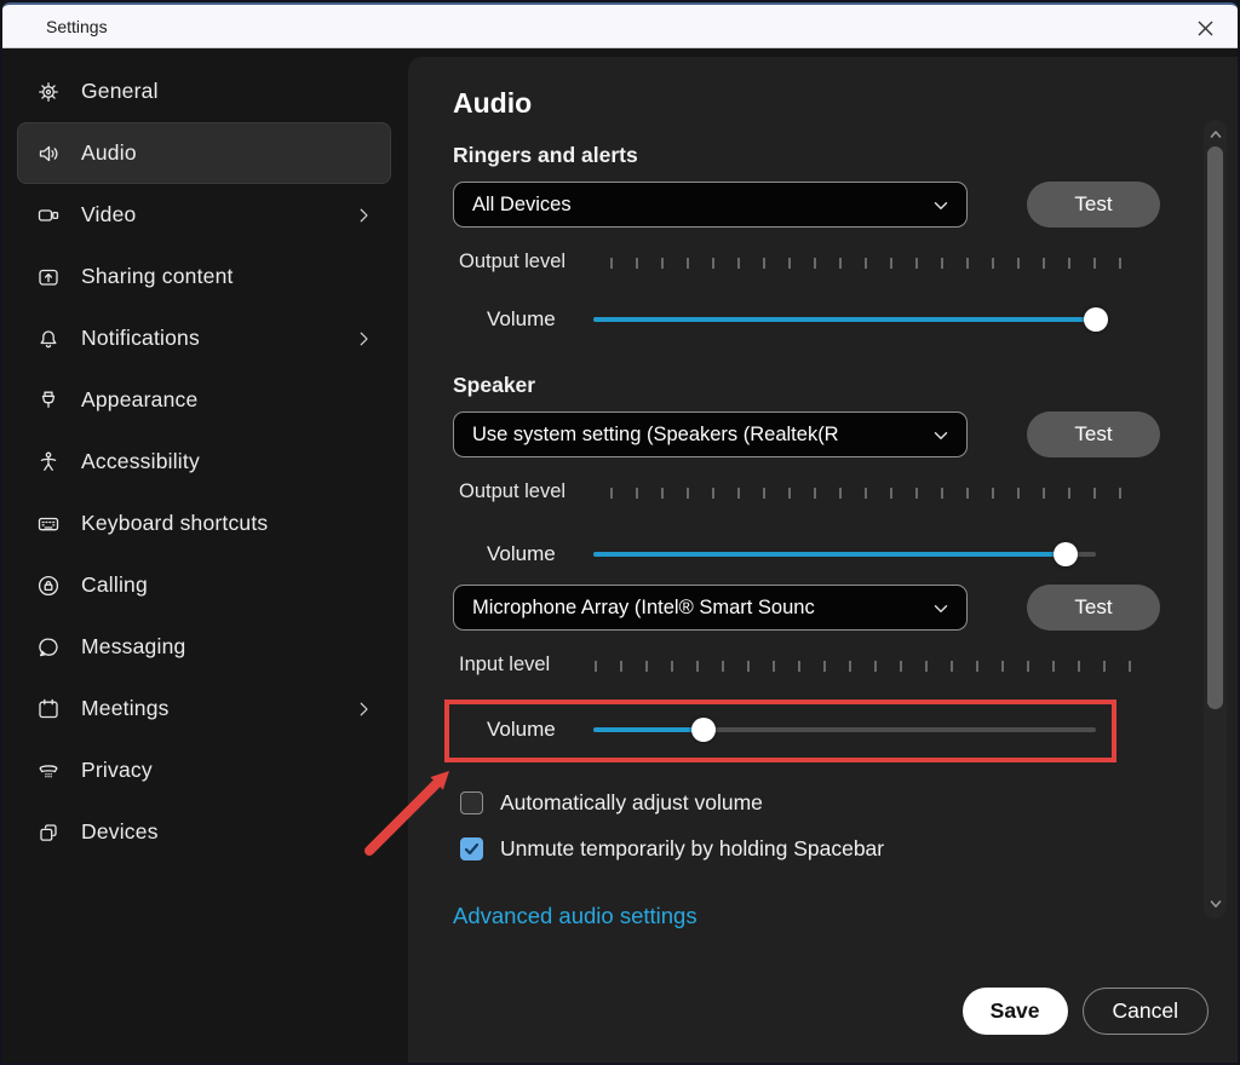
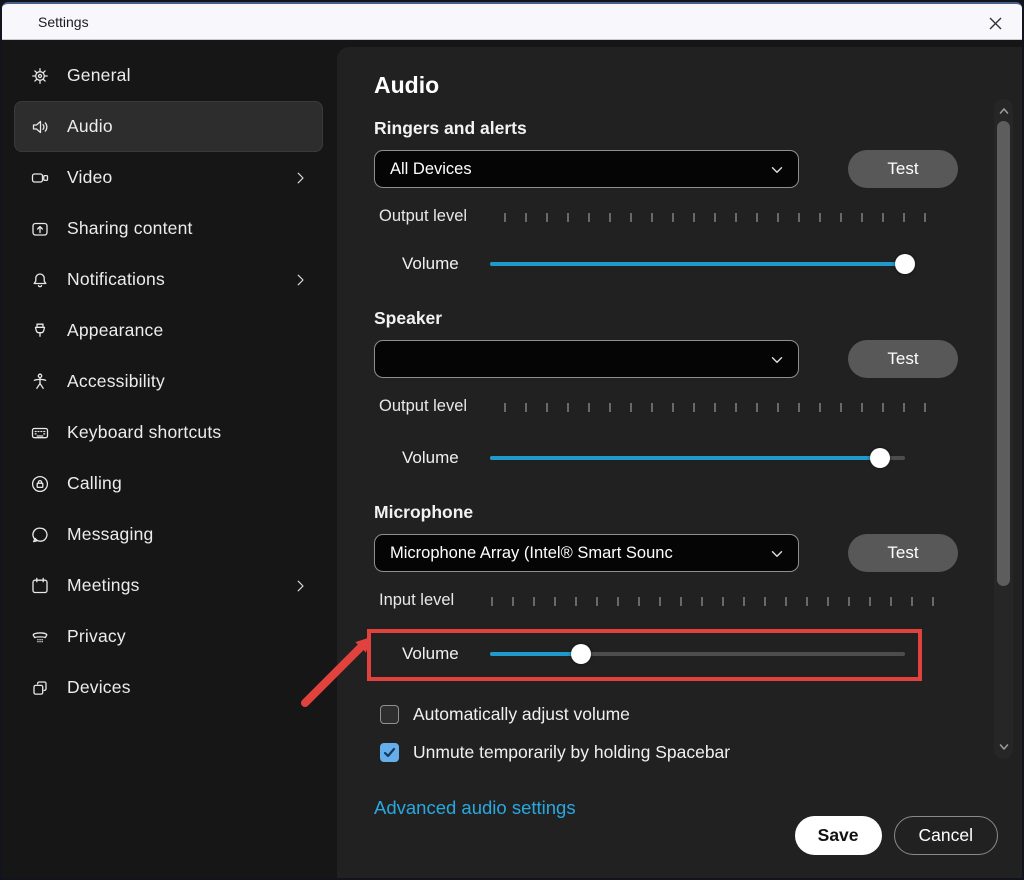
  Settings
  General
  Audio
  Video
  Sharing content
  Notifications
  Appearance
  Accessibility
  Keyboard shortcuts
  Calling
  Messaging
  Meetings
  Privacy
  Devices
  Audio
  Ringers and alerts
  All Devices
  Test
  Output level
  Volume
  Speaker
- Use system setting (Speakers (Realtek(R
  Test
  Output level
  Volume
+ Microphone
  Microphone Array (Intel® Smart Sounc
  Test
  Input level
  Volume
  Automatically adjust volume
  Unmute temporarily by holding Spacebar
  Advanced audio settings
  Save
  Cancel
